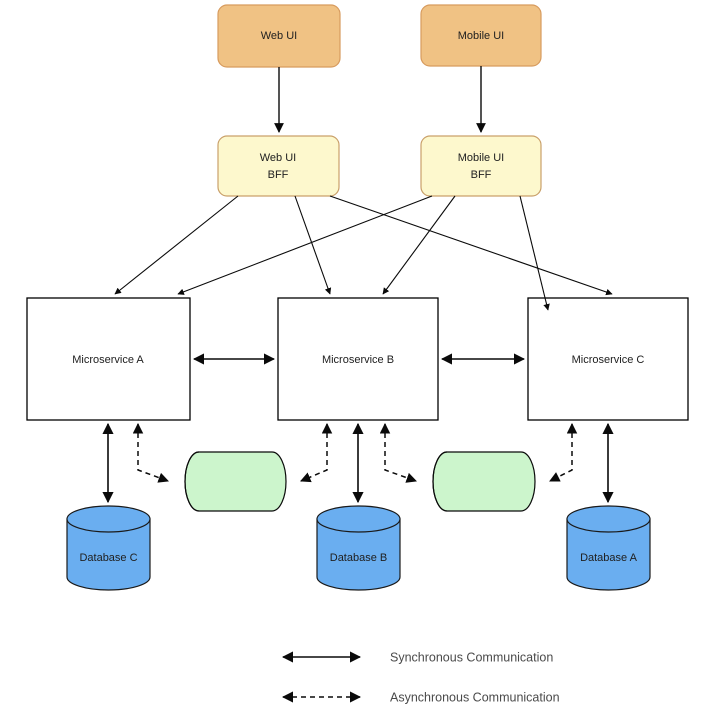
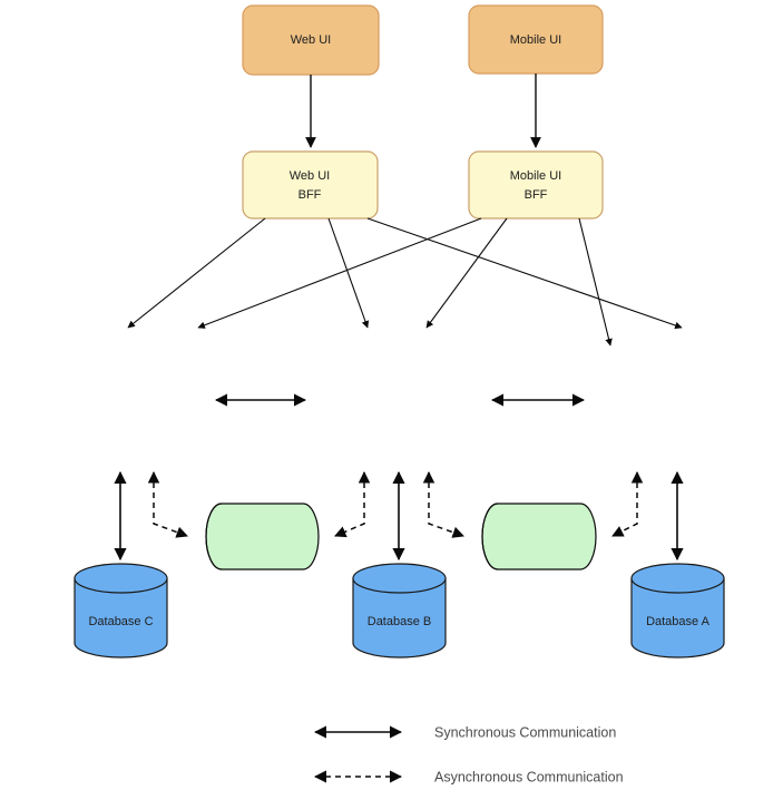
  Web UI
  Mobile UI
  Web UI
  BFF
  Mobile UI
  BFF
- Microservice A
- Microservice B
- Microservice C
  Database C
  Database B
  Database A
  Synchronous Communication
  Asynchronous Communication
